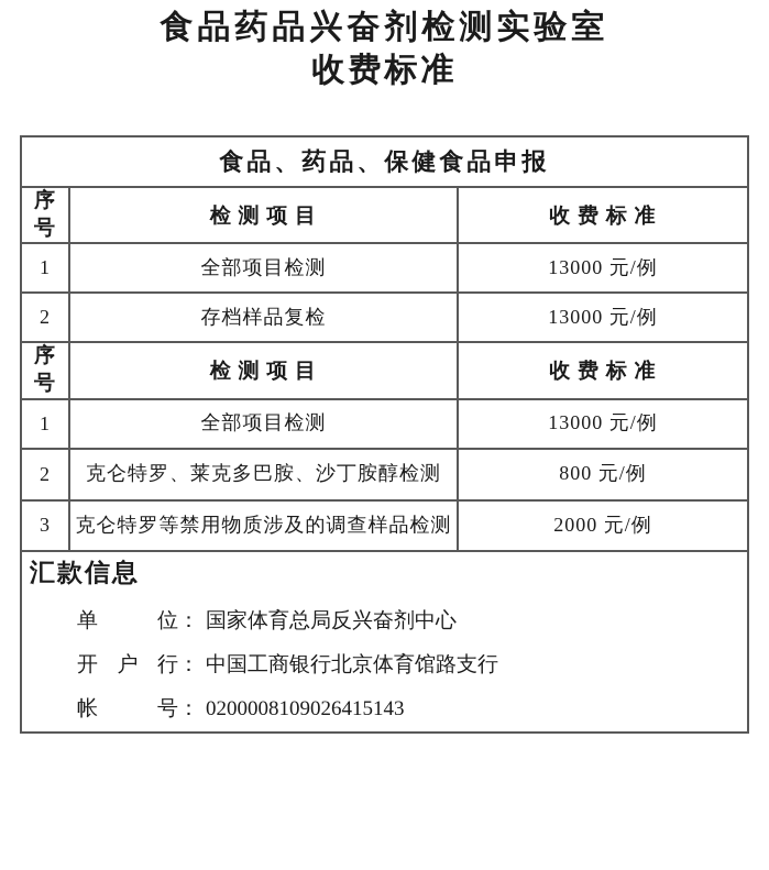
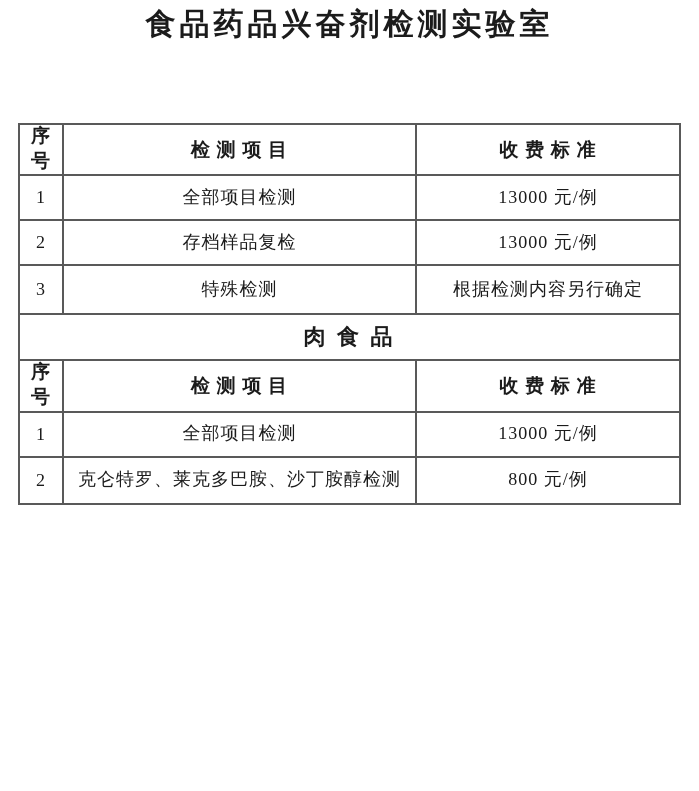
  食品药品兴奋剂检测实验室
- 收费标准
- 食品、药品、保健食品申报
  序号	检 测 项 目	收 费 标 准
  1	全部项目检测	13000 元/例
  2	存档样品复检	13000 元/例
+ 3	特殊检测	根据检测内容另行确定
+ 肉 食 品
  序号	检 测 项 目	收 费 标 准
  1	全部项目检测	13000 元/例
  2	克仑特罗、莱克多巴胺、沙丁胺醇检测	800 元/例
- 3	克仑特罗等禁用物质涉及的调查样品检测	2000 元/例
- 汇款信息 单位： 国家体育总局反兴奋剂中心 开户行： 中国工商银行北京体育馆路支行 帐号： 0200008109026415143
